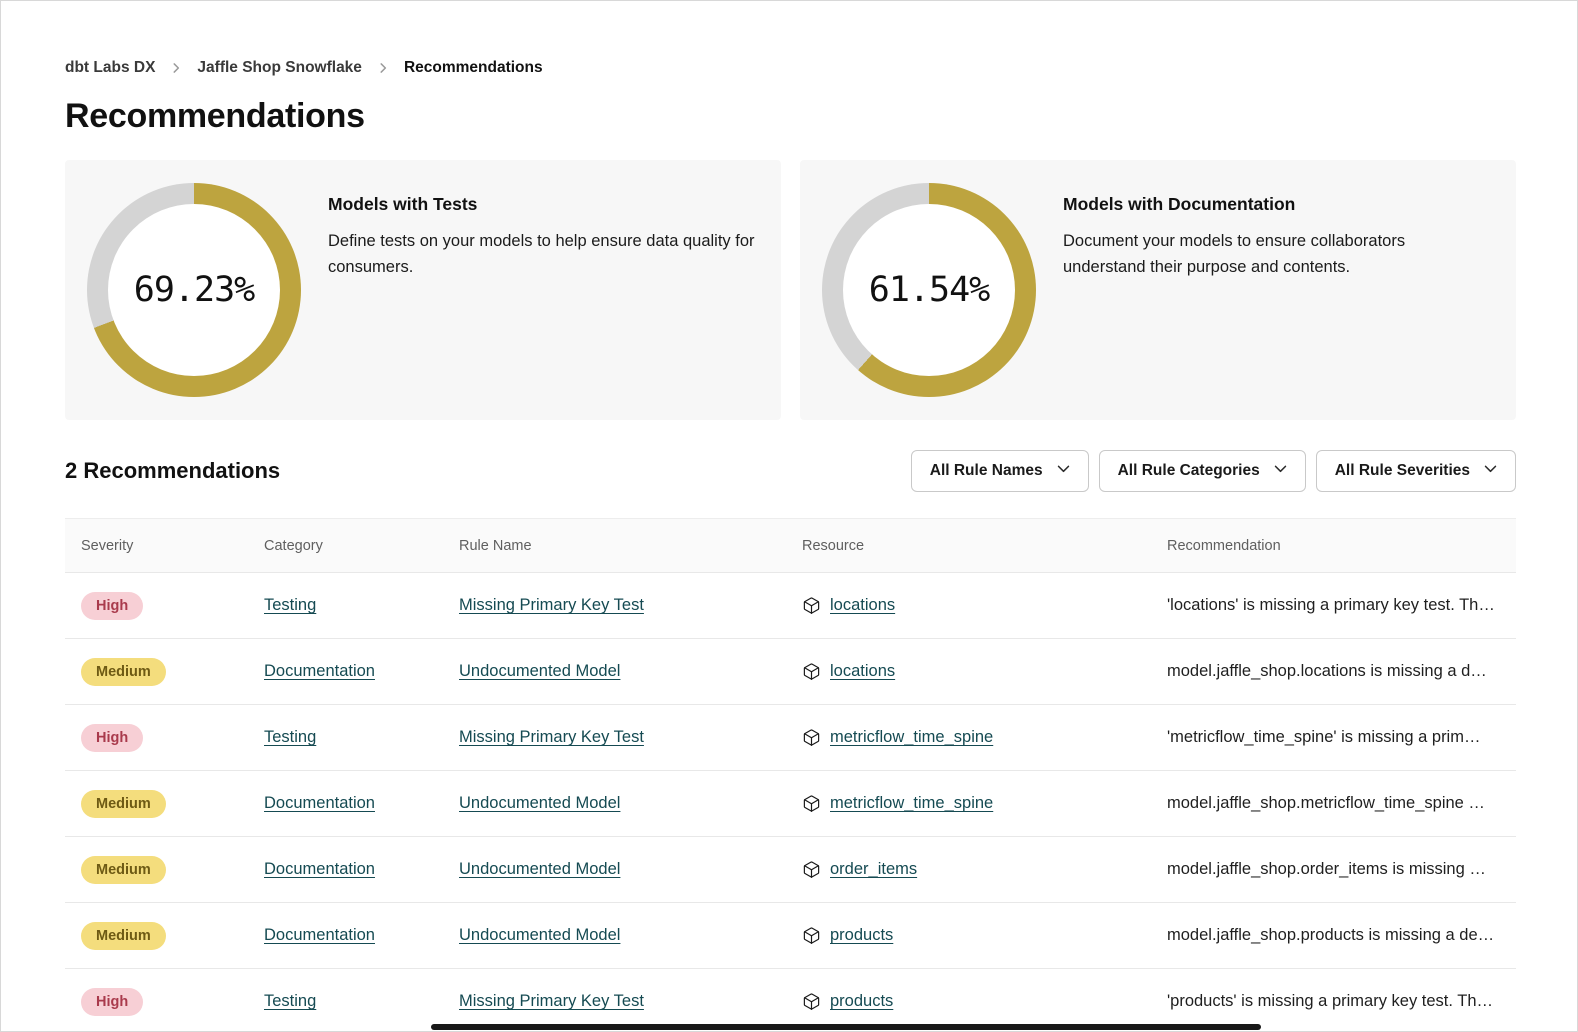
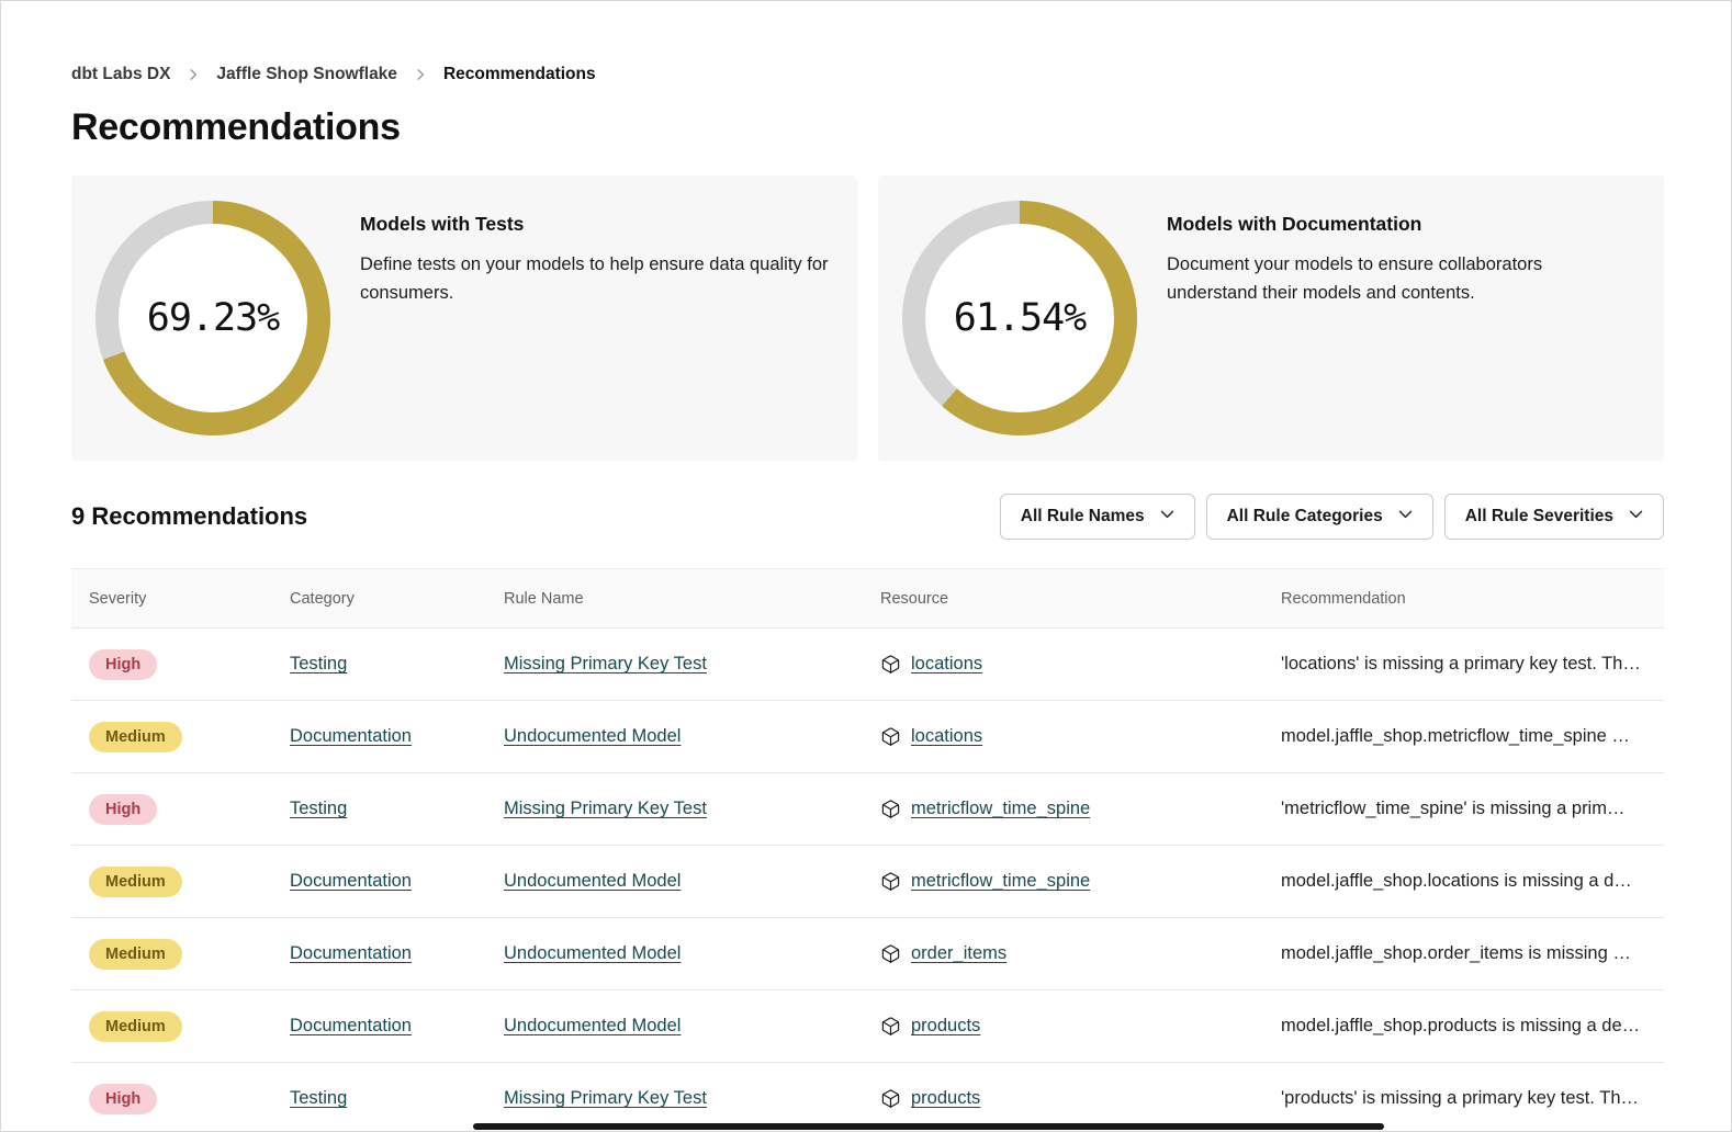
  dbt Labs DX
  Jaffle Shop Snowflake
  Recommendations
  Recommendations
  69.23%
  Models with Tests
  Define tests on your models to help ensure data quality for consumers.
  61.54%
  Models with Documentation
- Document your models to ensure collaborators understand their purpose and contents.
+ Document your models to ensure collaborators understand their models and contents.
- 2 Recommendations
+ 9 Recommendations
  All Rule Names
  All Rule Categories
  All Rule Severities
  Severity
  Category
  Rule Name
  Resource
  Recommendation
  High
  Testing
  Missing Primary Key Test
  locations
  'locations' is missing a primary key test. Th…
  Medium
  Documentation
  Undocumented Model
  locations
- model.jaffle_shop.locations is missing a d…
+ model.jaffle_shop.metricflow_time_spine …
  High
  Testing
  Missing Primary Key Test
  metricflow_time_spine
  'metricflow_time_spine' is missing a prim…
  Medium
  Documentation
  Undocumented Model
  metricflow_time_spine
- model.jaffle_shop.metricflow_time_spine …
+ model.jaffle_shop.locations is missing a d…
  Medium
  Documentation
  Undocumented Model
  order_items
  model.jaffle_shop.order_items is missing …
  Medium
  Documentation
  Undocumented Model
  products
  model.jaffle_shop.products is missing a de…
  High
  Testing
  Missing Primary Key Test
  products
  'products' is missing a primary key test. Th…
